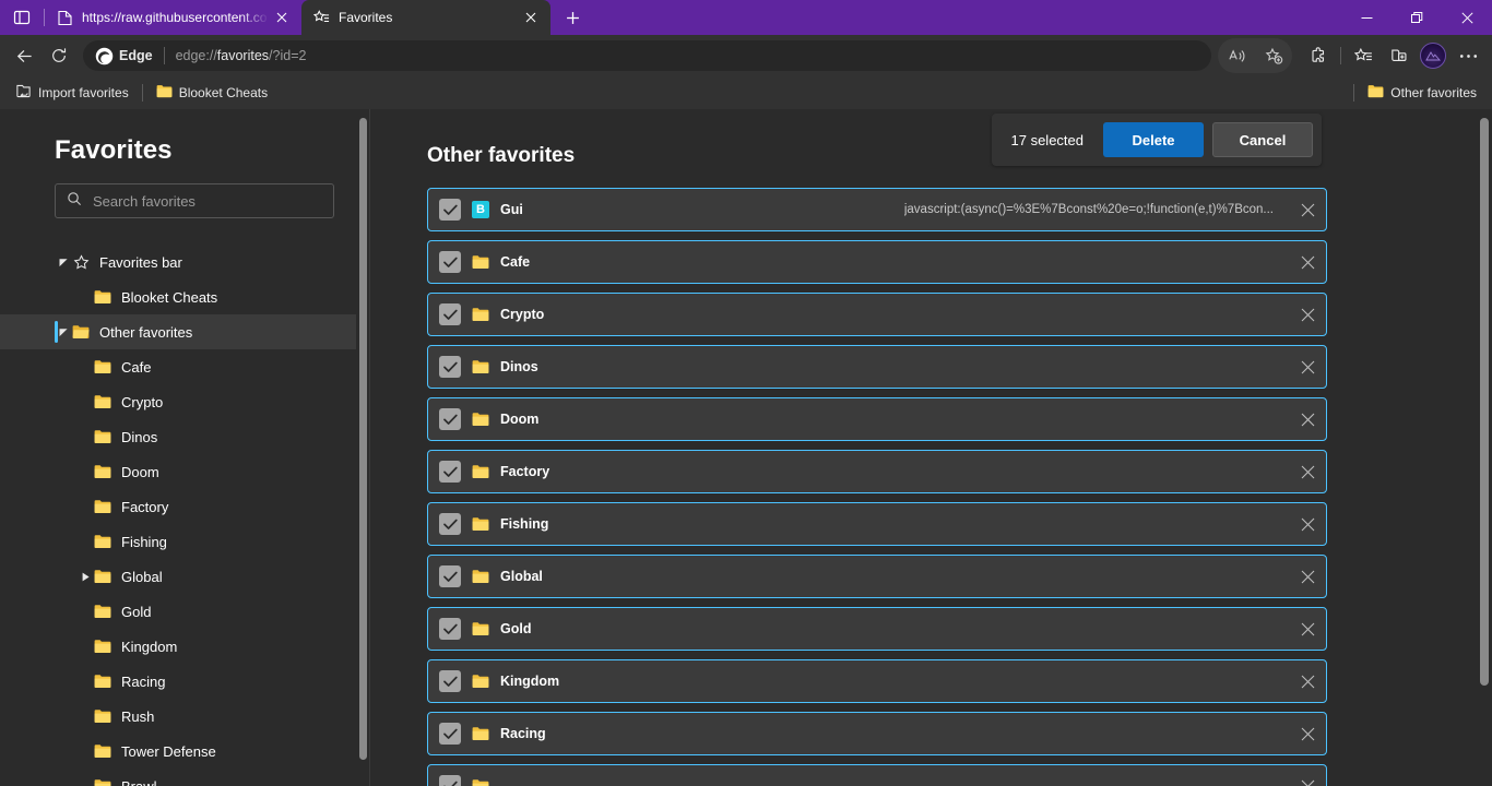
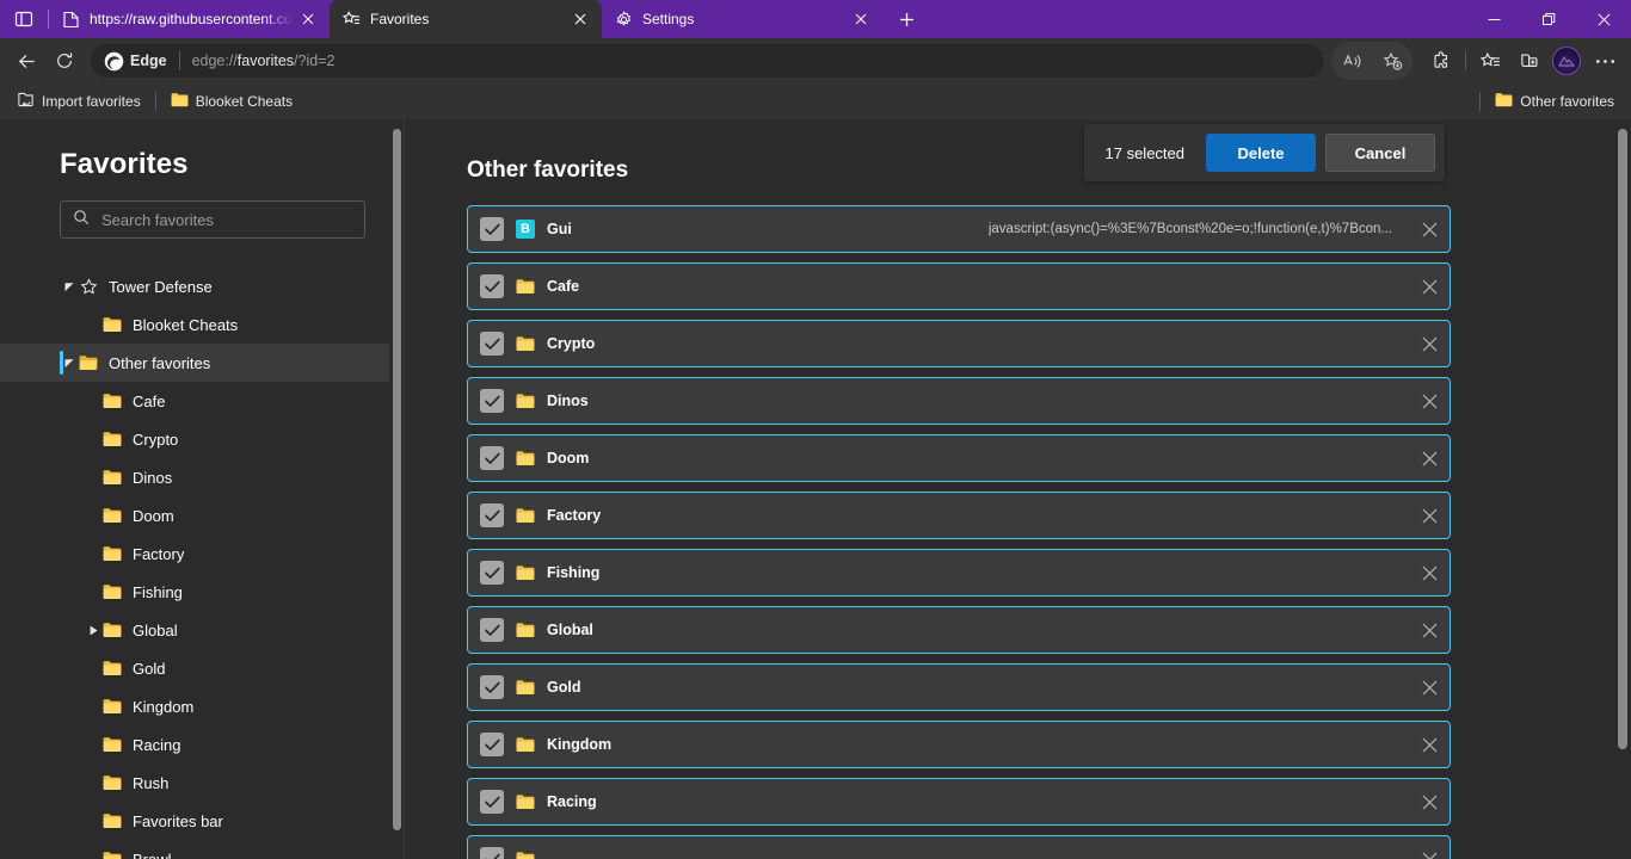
  https://raw.githubusercontent.co
  Favorites
+ Settings
  Edge
  edge://favorites/?id=2
  Import favorites
  Blooket Cheats
  Other favorites
  Favorites
  Search favorites
- Favorites bar
+ Tower Defense
  Blooket Cheats
  Other favorites
  Cafe
  Crypto
  Dinos
  Doom
  Factory
  Fishing
  Global
  Gold
  Kingdom
  Racing
  Rush
- Tower Defense
+ Favorites bar
  Other favorites
  17 selected
  Delete
  Cancel
  B
  Gui
  javascript:(async()=%3E%7Bconst%20e=o;!function(e,t)%7Bcon...
  Cafe
  Crypto
  Dinos
  Doom
  Factory
  Fishing
  Global
  Gold
  Kingdom
  Racing
